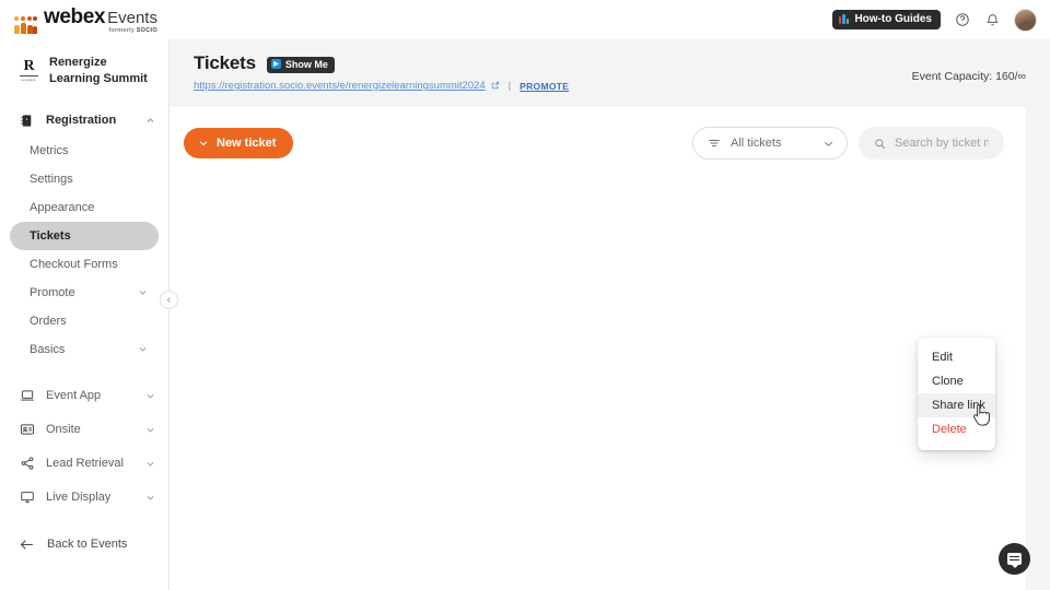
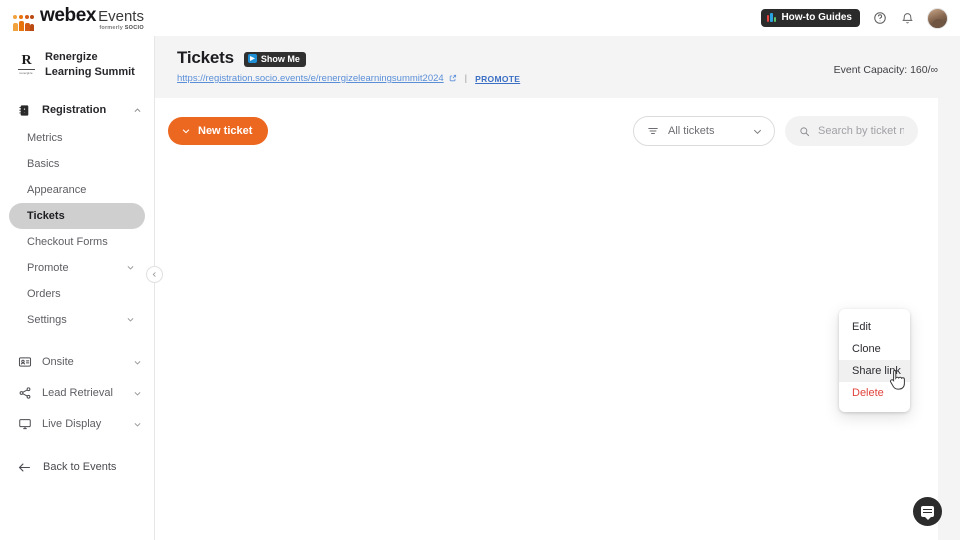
  webexEvents
  How-to Guides
  R
  Renergize Learning Summit
  Registration
  Metrics
- Settings
+ Basics
  Appearance
  Tickets
  Checkout Forms
  Promote
  Orders
- Basics
+ Settings
- Event App
  Onsite
  Lead Retrieval
  Live Display
  Back to Events
  Tickets
  Show Me
  https://registration.socio.events/e/renergizelearningsummit2024
  |
  PROMOTE
  Event Capacity: 160/∞
  New ticket
  All tickets
  Search by ticket n
  Edit
  Clone
  Share link
  Delete
